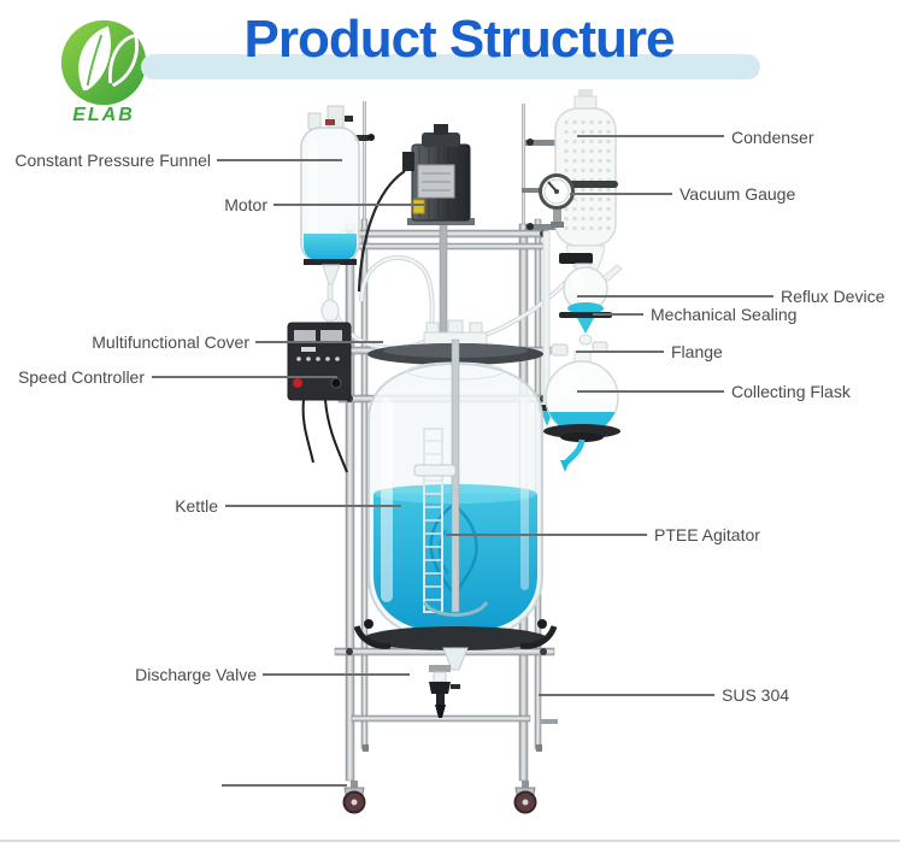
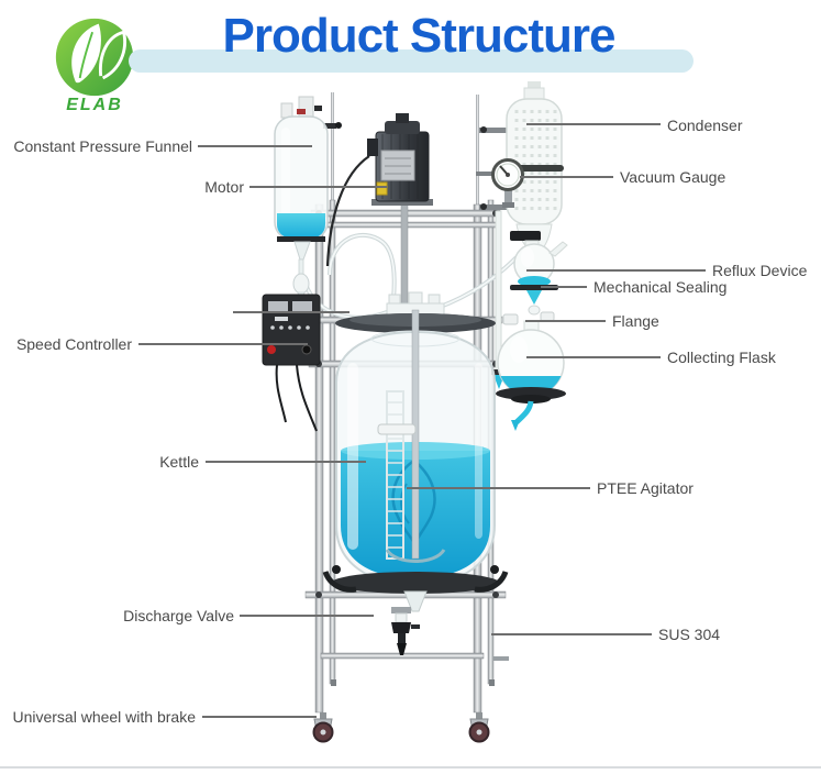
  ELAB
  Product Structure
  Constant Pressure Funnel
  Motor
- Multifunctional Cover
  Speed Controller
  Kettle
  Discharge Valve
+ Universal wheel with brake
  Condenser
  Vacuum Gauge
  Reflux Device
  Mechanical Sealing
  Flange
  Collecting Flask
  PTEE Agitator
  SUS 304
